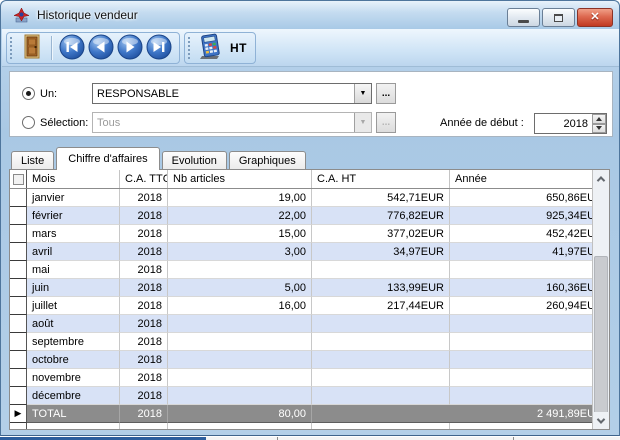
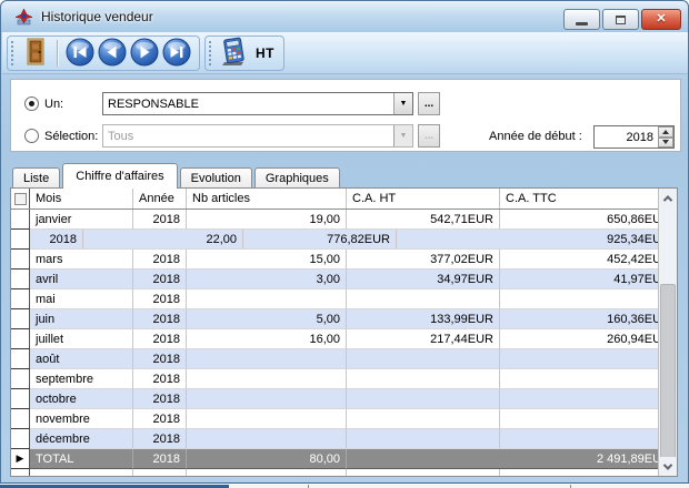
  Historique vendeur
  ✕
  HT
  Un:
  RESPONSABLE
  ...
  Sélection:
  Tous
  ...
  Année de début :
  2018
  Liste
  Chiffre d'affaires
  Evolution
  Graphiques
  Mois
- C.A. TTC
+ Année
  Nb articles
  C.A. HT
- Année
+ C.A. TTC
  janvier
  2018
  19,00
  542,71EUR
  650,86E
- février
  2018
  22,00
  776,82EUR
  925,34E
  mars
  2018
  15,00
  377,02EUR
  452,42E
  avril
  2018
  3,00
  34,97EUR
  41,97E
  mai
  2018
  juin
  2018
  5,00
  133,99EUR
  160,36E
  juillet
  2018
  16,00
  217,44EUR
  260,94E
  août
  2018
  septembre
  2018
  octobre
  2018
  novembre
  2018
  décembre
  2018
  ▶
  TOTAL
  2018
  80,00
  2 491,89E
